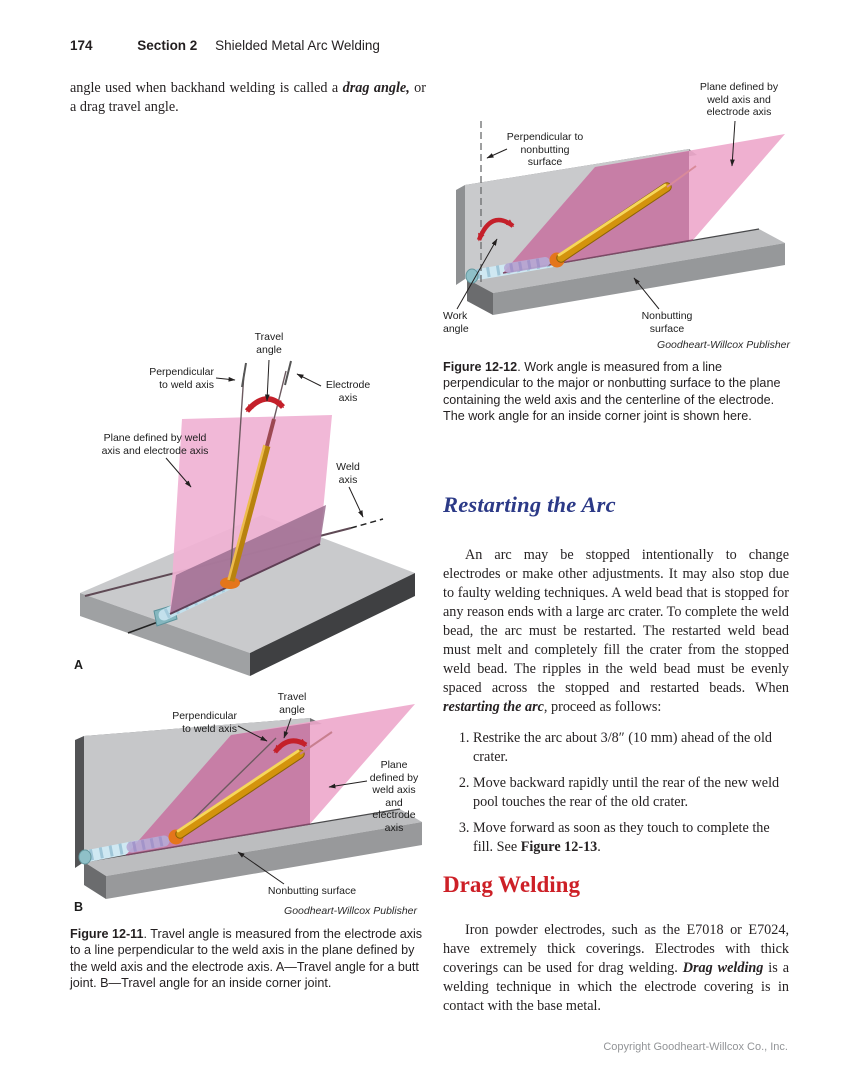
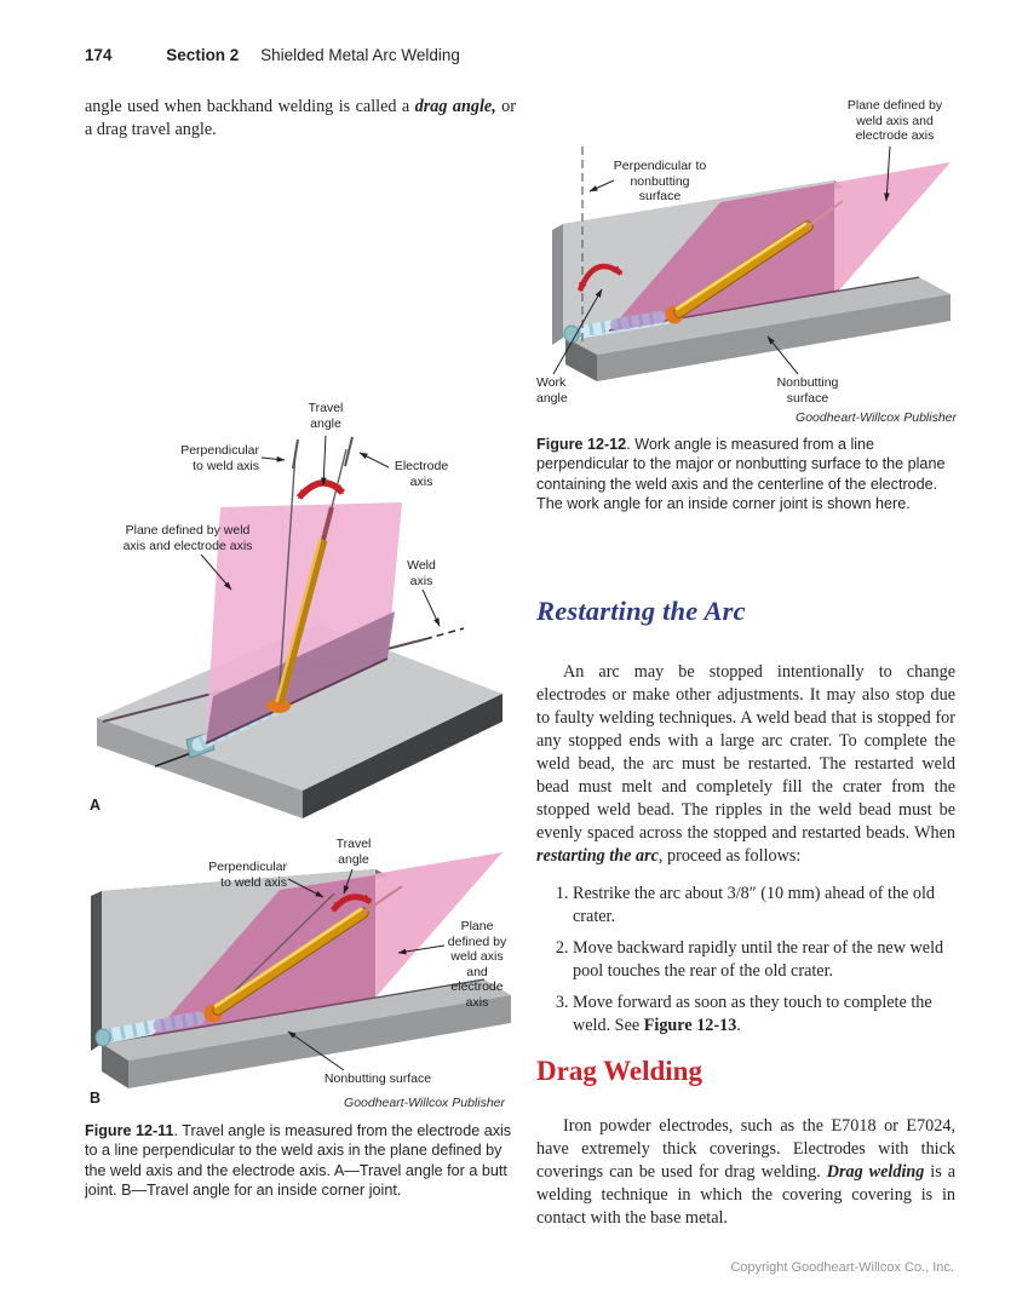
  174 Section 2 Shielded Metal Arc Welding
  angle used when backhand welding is called a drag angle, or a drag travel angle.
  Travel angle
  Perpendicular to weld axis
  Electrode axis
  Plane defined by weld axis and electrode axis
  Weld axis
  A
  Travel angle
  Perpendicular to weld axis
  Plane defined by weld axis and electrode axis
  Nonbutting surface
  B
  Goodheart-Willcox Publisher
  Figure 12-11. Travel angle is measured from the electrode axis to a line perpendicular to the weld axis in the plane defined by the weld axis and the electrode axis. A—Travel angle for a butt joint. B—Travel angle for an inside corner joint.
  Plane defined by weld axis and electrode axis
  Perpendicular to nonbutting surface
  Work angle
  Nonbutting surface
  Goodheart-Willcox Publisher
  Figure 12-12. Work angle is measured from a line perpendicular to the major or nonbutting surface to the plane containing the weld axis and the centerline of the electrode. The work angle for an inside corner joint is shown here.
  Restarting the Arc
- An arc may be stopped intentionally to change electrodes or make other adjustments. It may also stop due to faulty welding techniques. A weld bead that is stopped for any reason ends with a large arc crater. To complete the weld bead, the arc must be restarted. The restarted weld bead must melt and completely fill the crater from the stopped weld bead. The ripples in the weld bead must be evenly spaced across the stopped and restarted beads. When restarting the arc, proceed as follows:
+ An arc may be stopped intentionally to change electrodes or make other adjustments. It may also stop due to faulty welding techniques. A weld bead that is stopped for any stopped ends with a large arc crater. To complete the weld bead, the arc must be restarted. The restarted weld bead must melt and completely fill the crater from the stopped weld bead. The ripples in the weld bead must be evenly spaced across the stopped and restarted beads. When restarting the arc, proceed as follows:
  Restrike the arc about 3/8″ (10 mm) ahead of the old crater.
  Move backward rapidly until the rear of the new weld pool touches the rear of the old crater.
- Move forward as soon as they touch to complete the fill. See Figure 12-13.
+ Move forward as soon as they touch to complete the weld. See Figure 12-13.
  Drag Welding
- Iron powder electrodes, such as the E7018 or E7024, have extremely thick coverings. Electrodes with thick coverings can be used for drag welding. Drag welding is a welding technique in which the electrode covering is in contact with the base metal.
+ Iron powder electrodes, such as the E7018 or E7024, have extremely thick coverings. Electrodes with thick coverings can be used for drag welding. Drag welding is a welding technique in which the covering covering is in contact with the base metal.
  Copyright Goodheart-Willcox Co., Inc.
